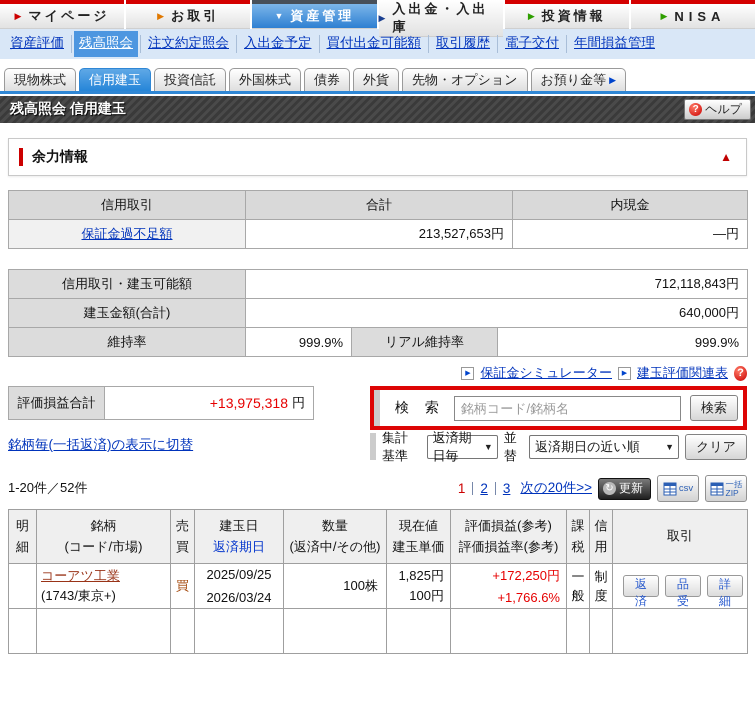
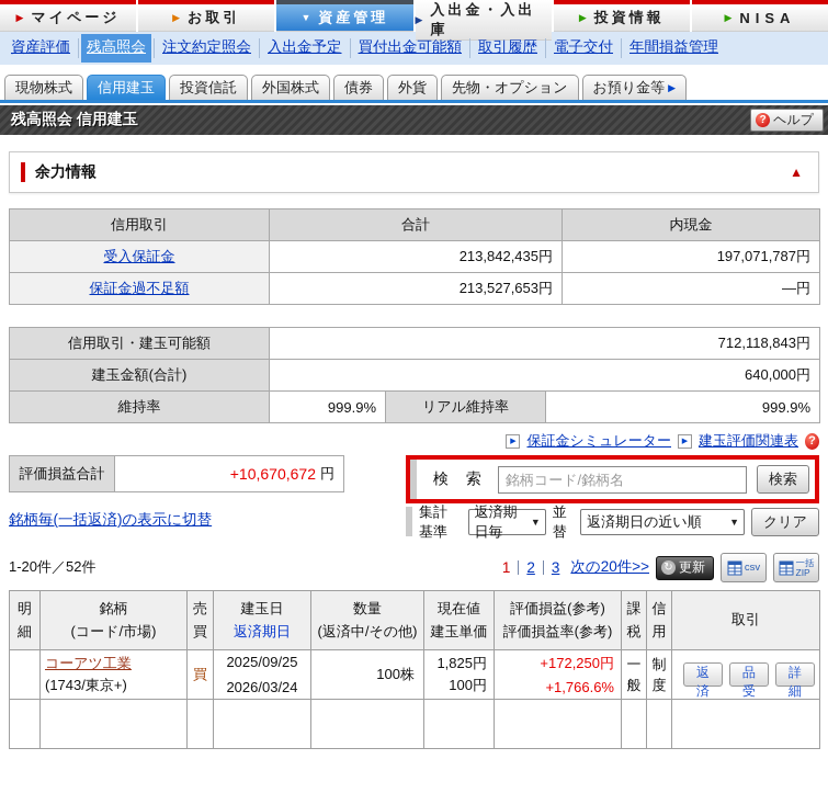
  ▶
  マイページ
  ▶
  お取引
  ▼
  資産管理
  ▶
  入出金・入出庫
  ▶
  投資情報
  ▶
  NISA
  資産評価
  残高照会
  注文約定照会
  入出金予定
  買付出金可能額
  取引履歴
  電子交付
  年間損益管理
  現物株式
  信用建玉
  投資信託
  外国株式
  債券
  外貨
  先物・オプション
  お預り金等
  ▶
  残高照会 信用建玉
  ?
  ヘルプ
  余力情報
  ▲
  信用取引	合計	内現金
+ 受入保証金	213,842,435円	197,071,787円
  保証金過不足額	213,527,653円	―円
  信用取引・建玉可能額	712,118,843円
  建玉金額(合計)	640,000円
  維持率	999.9%	リアル維持率	999.9%
  保証金シミュレーター
  建玉評価関連表
  ?
  評価損益合計
- +13,975,318
+ +10,670,672
  円
  銘柄毎(一括返済)の表示に切替
  検 索
  銘柄コード/銘柄名
  検索
  集計基準
  返済期日毎
  ▼
  並替
  返済期日の近い順
  ▼
  クリア
  1-20件／52件
  1
  2
  3
  次の20件>>
  ↻
  更新
  csv
  一括
  ZIP
  明細	銘柄(コード/市場)	売買	建玉日返済期日	数量(返済中/その他)	現在値建玉単価	評価損益(参考)評価損益率(参考)	課税	信用	取引
  	コーアツ工業(1743/東京+)	買	2025/09/252026/03/24	100株	1,825円100円	+172,250円+1,766.6%	一般	制度	返済品受詳細
